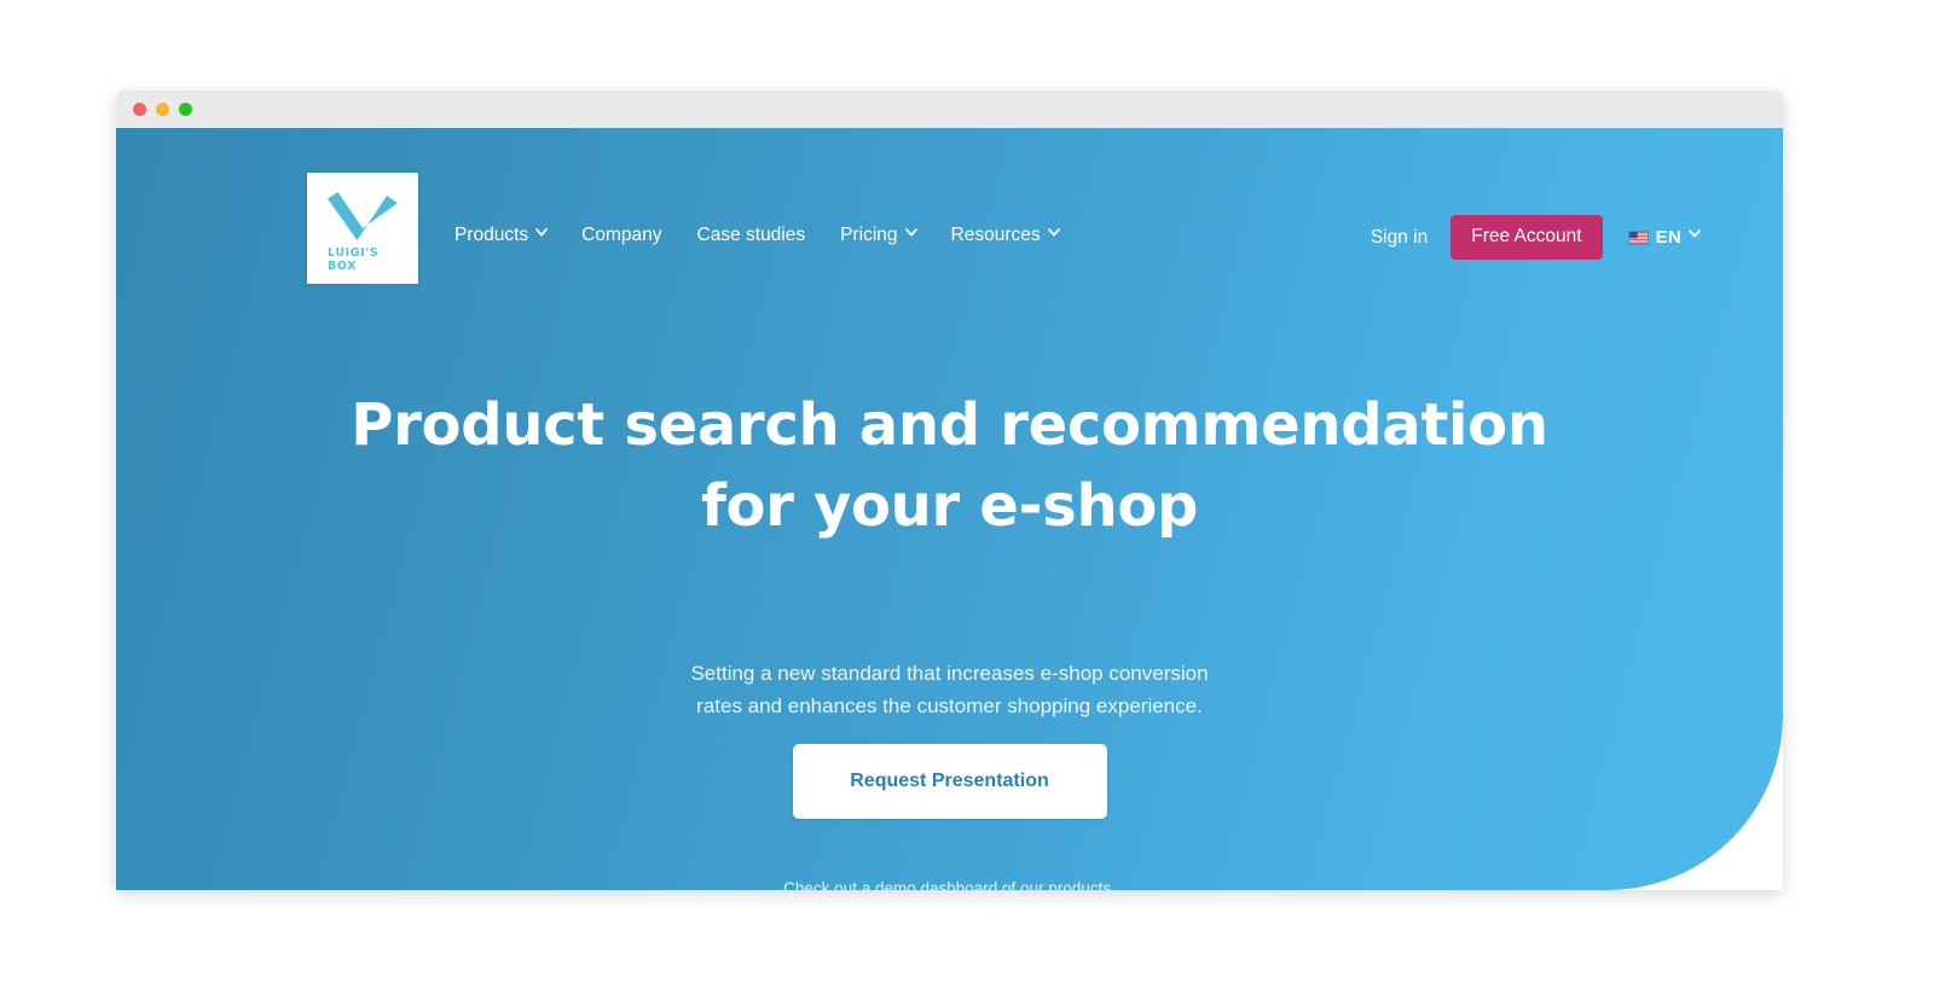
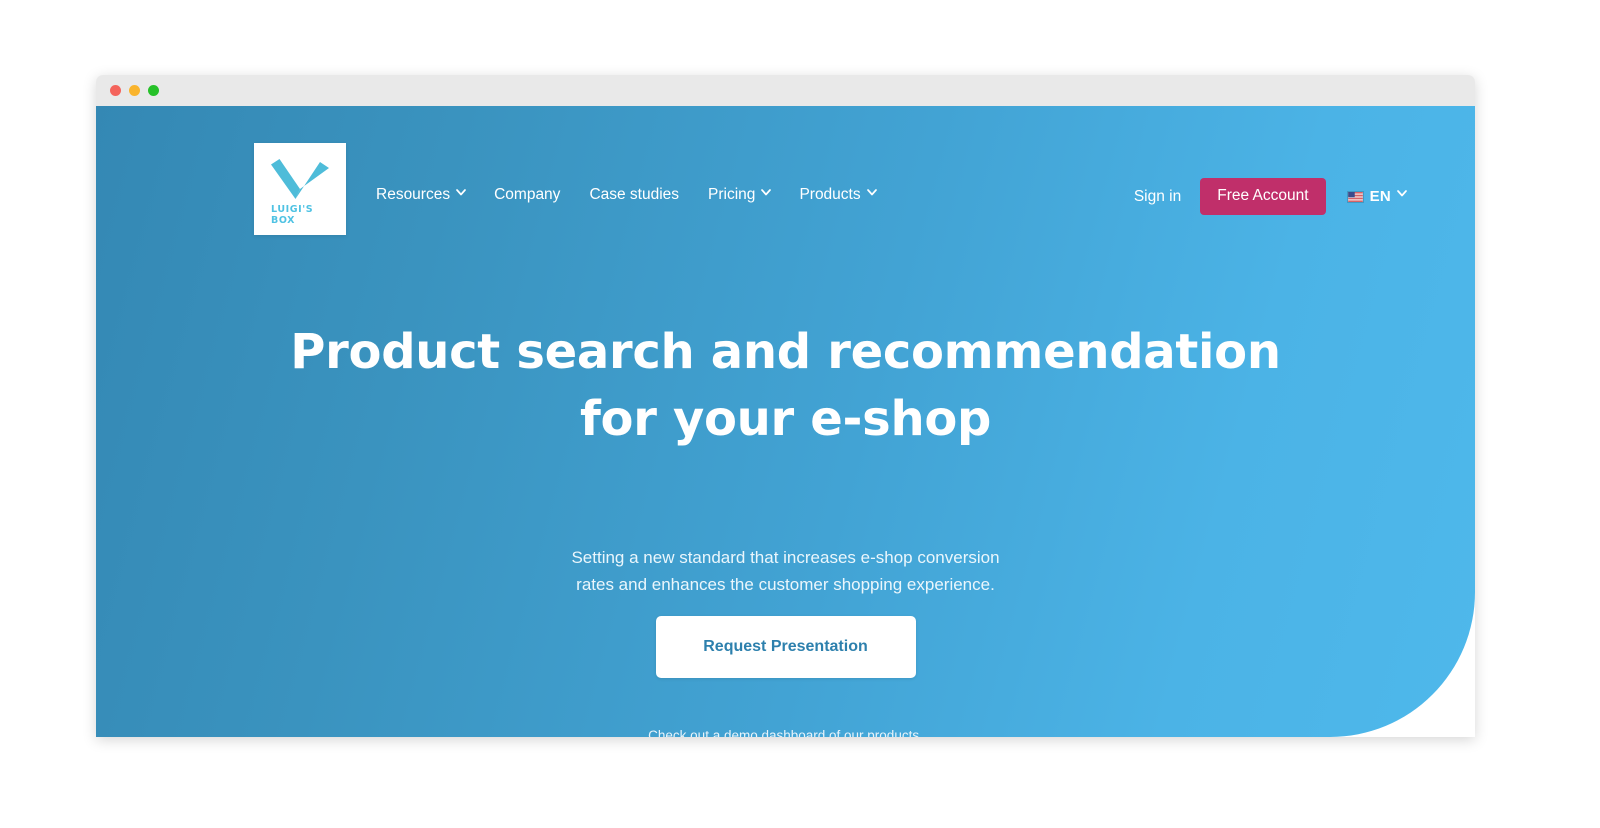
  LUIGI'S
  BOX
- Products
+ Resources
  Company
  Case studies
  Pricing
- Resources
+ Products
  Sign in
  Free Account
  EN
  Product search and recommendation
  for your e-shop
  Setting a new standard that increases e-shop conversion
  rates and enhances the customer shopping experience.
  Request Presentation
  Check out a demo dashboard of our products.
